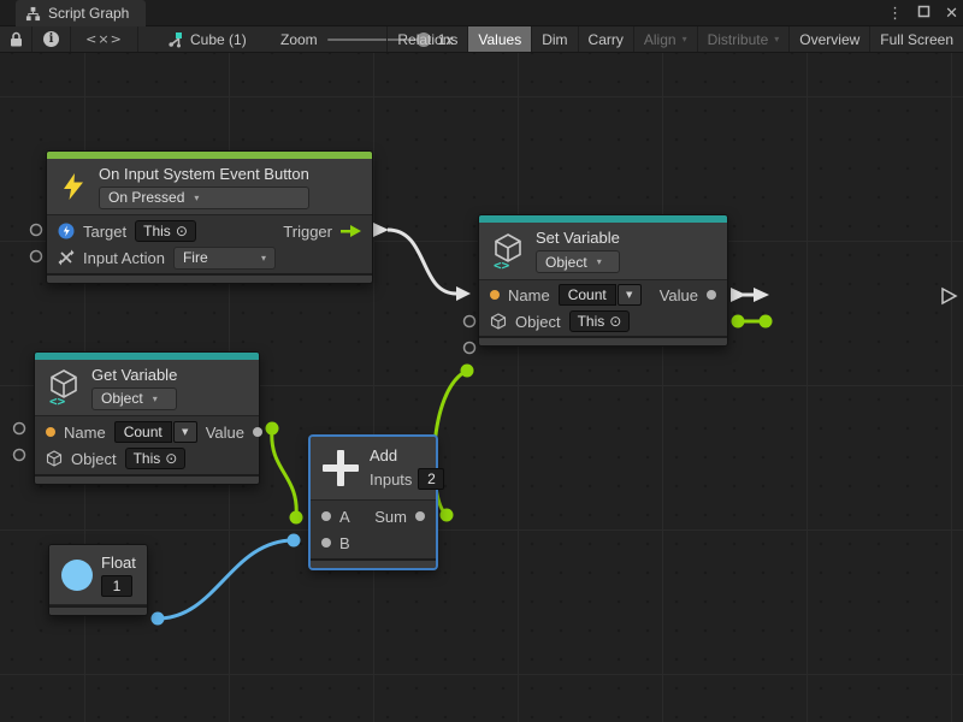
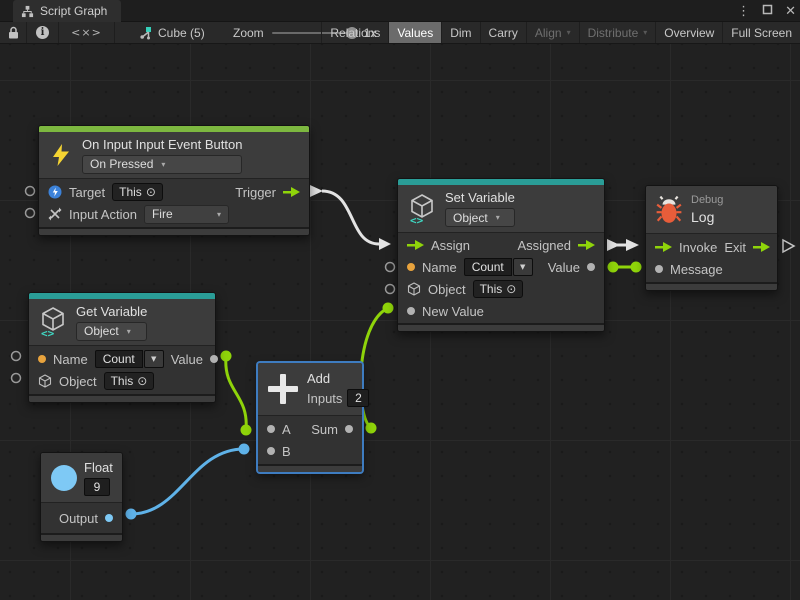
  Script Graph
  ⋮
  ✕
  i
  <×>
- Cube (1)
+ Cube (5)
  Zoom
  1x
  Relations
  Values
  Dim
  Carry
  Align
  ▾
  Distribute
  ▾
  Overview
  Full Screen
- On Input System Event Button
+ On Input Input Event Button
  On Pressed
  ▾
  Target
  This
  ⊙
  Trigger
  Input Action
  Fire
  ▾
  <>
  Set Variable
  Object
  ▾
+ Assign
+ Assigned
  Name
  Count
  ▼
  Value
  Object
  This
  ⊙
+ New Value
+ Debug
+ Log
+ Invoke
+ Exit
+ Message
  <>
  Get Variable
  Object
  ▾
  Name
  Count
  ▼
  Value
  Object
  This
  ⊙
  Add
  Inputs
  2
  A
  Sum
  B
  Float
- 1
+ 9
+ Output
